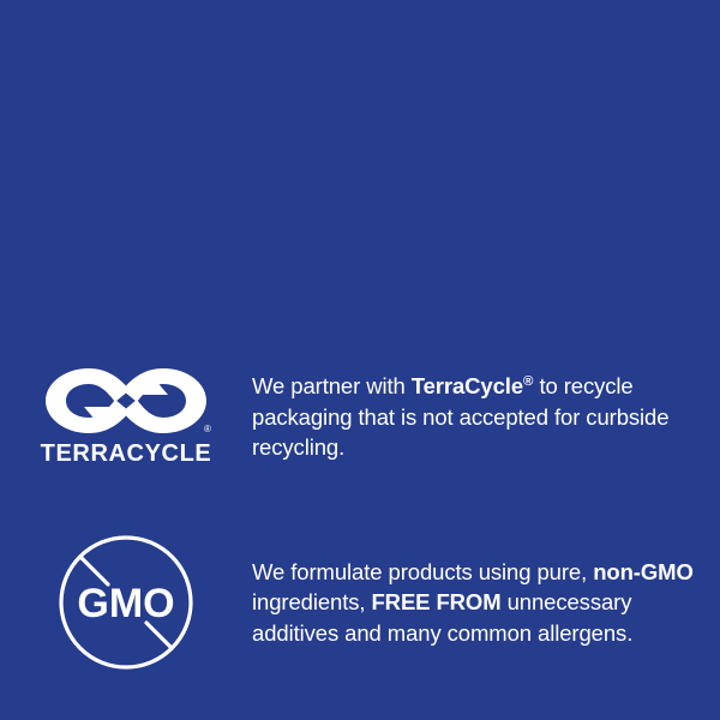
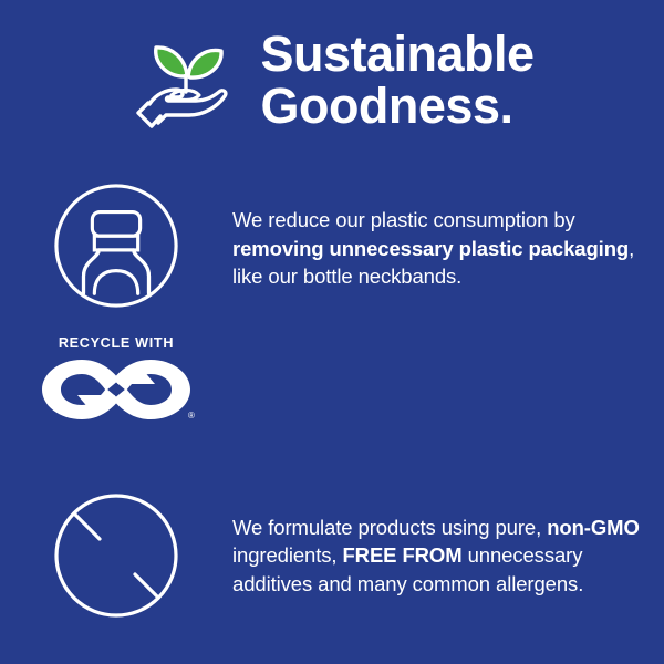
+ Sustainable
+ Goodness.
+ We reduce our plastic consumption by removing unnecessary plastic packaging, like our bottle neckbands.
+ RECYCLE WITH
  ®
- TERRACYCLE
- We partner with TerraCycle® to recycle packaging that is not accepted for curbside recycling.
- GMO
  We formulate products using pure, non-GMO ingredients, FREE FROM unnecessary additives and many common allergens.
